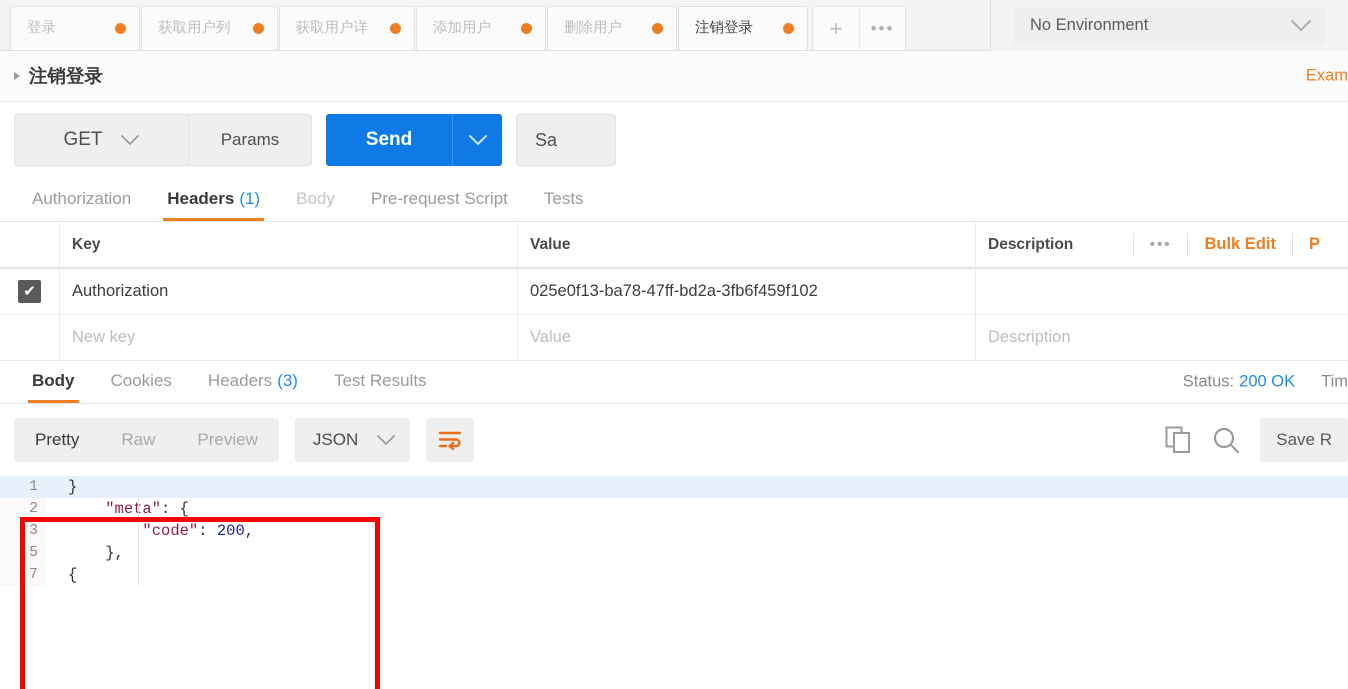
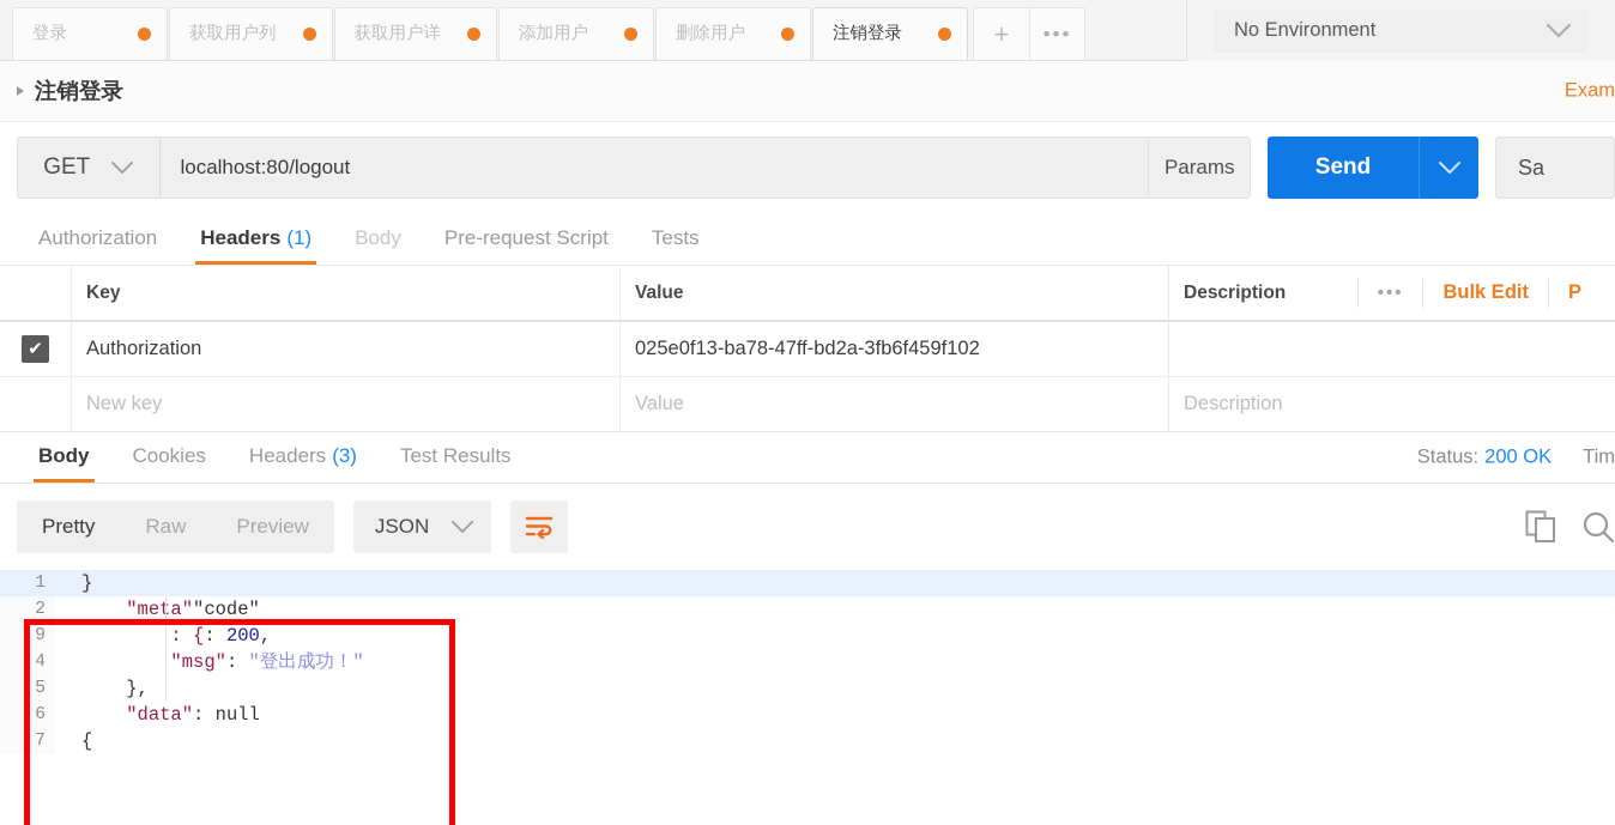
  登录
  获取用户列
  获取用户详
  添加用户
  删除用户
  注销登录
  +
  •••
  No Environment
  注销登录
  Exam
  GET
+ localhost:80/logout
  Params
  Send
  Sa
  Authorization
  Headers
  (1)
  Body
  Pre-request Script
  Tests
  Key
  Value
  Description
  •••
  Bulk Edit
  P
  ✔
  Authorization
  025e0f13-ba78-47ff-bd2a-3fb6f459f102
  New key
  Value
  Description
  Body
  Cookies
  Headers
  (3)
  Test Results
  Status: 200 OK
  Tim
  Pretty
  Raw
  Preview
  JSON
- Save R
  1
  }
  2
- "mea": {
+ "mea""code"
- 3
+ 9
- "code": 200,
+ : {: 200,
+ 4
+ "msg": "登出成功！"
  5
  },
+ 6
+ "data": null
  7
  {
